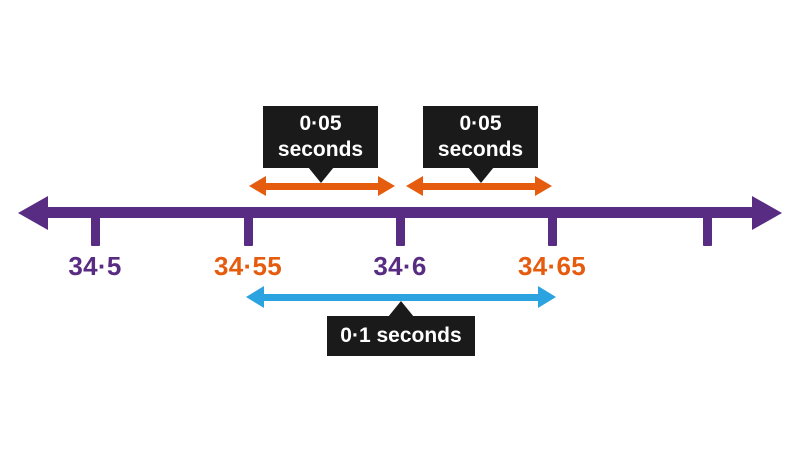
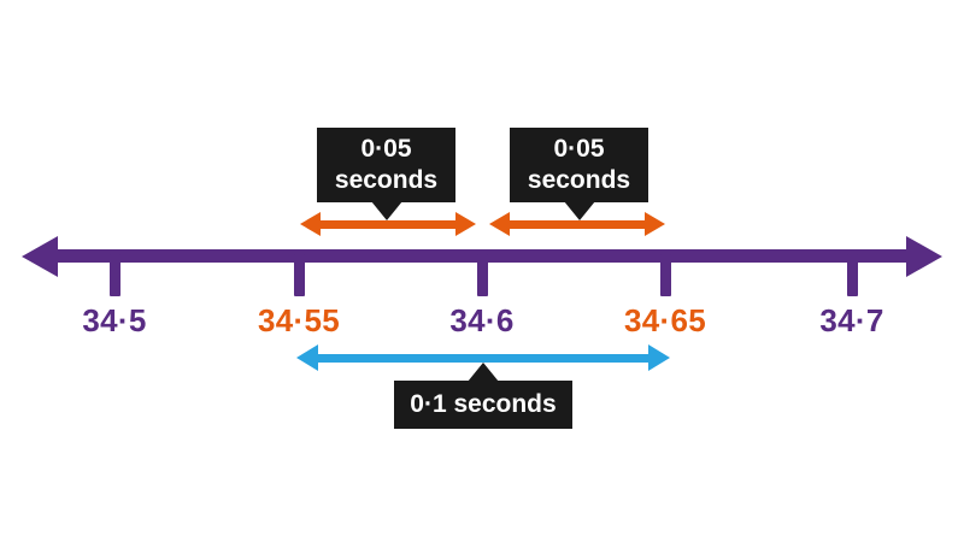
  0·05
  seconds
  0·05
  seconds
  34·5
  34·55
  34·6
  34·65
+ 34·7
  0·1 seconds
